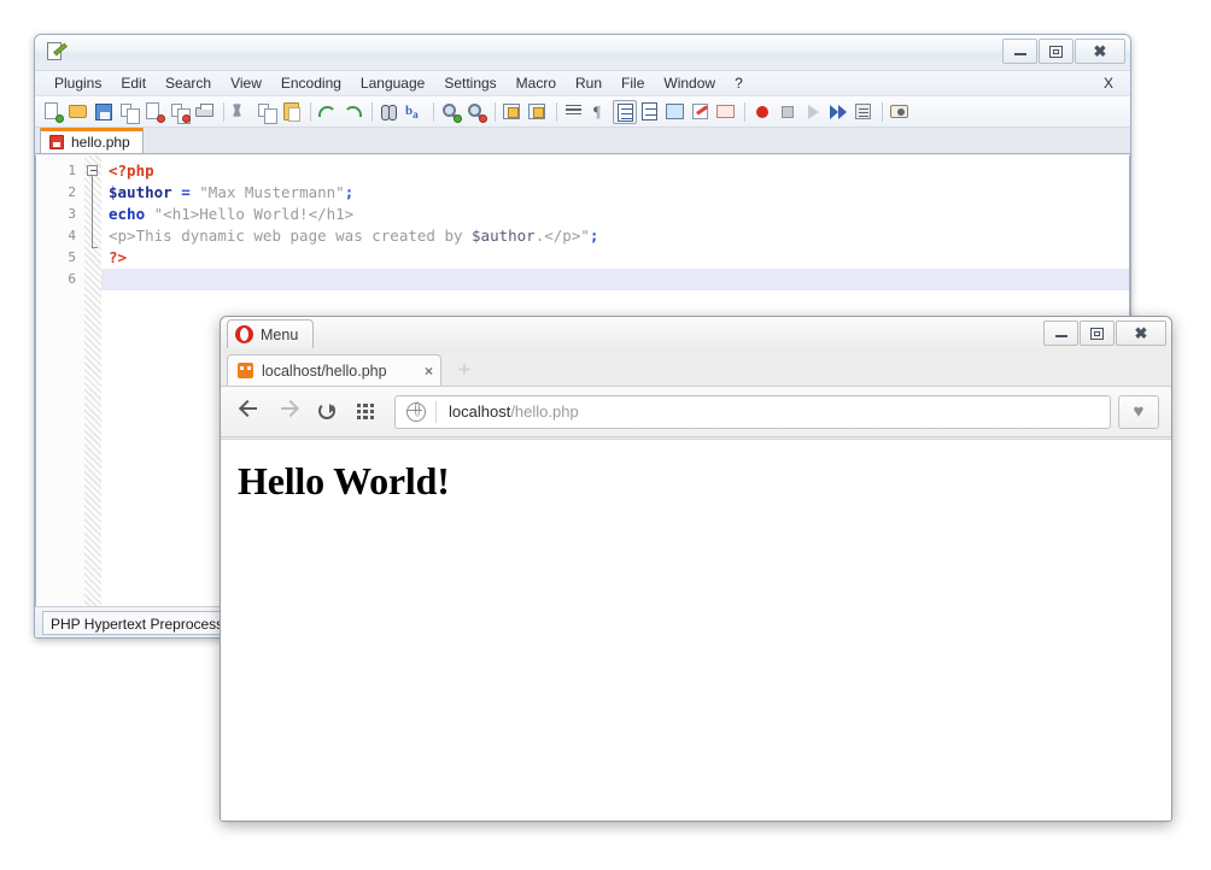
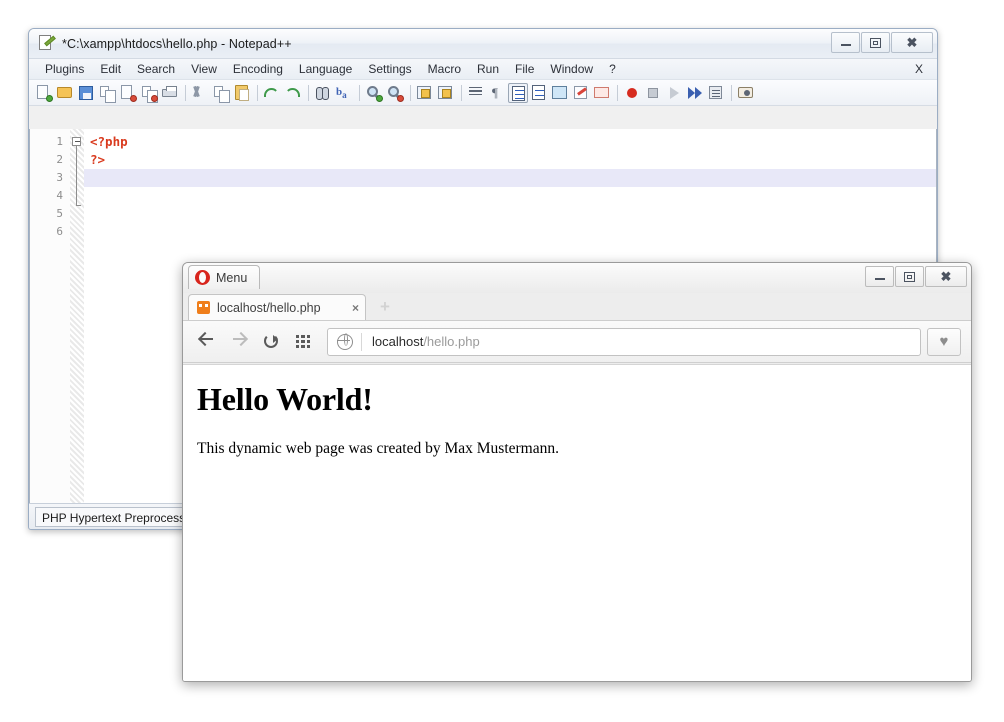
+ *C:\xampp\htdocs\hello.php - Notepad++
  ✖
  Plugins
  Edit
  Search
  View
  Encoding
  Language
  Settings
  Macro
  Run
  File
  Window
  ?
  X
  ba
  ¶
- hello.php
  1
  2
  3
  4
  5
  6
  <?php
- $author = "Max Mustermann";
- echo "<h1>Hello World!</h1>
- <p>This dynamic web page was created by $author.</p>";
  ?>
  PHP Hypertext Preproces
  Menu
  ✖
  localhost/hello.php
  ×
  +
  localhost/hello.php
  ♥
  Hello World!
+ This dynamic web page was created by Max Mustermann.
